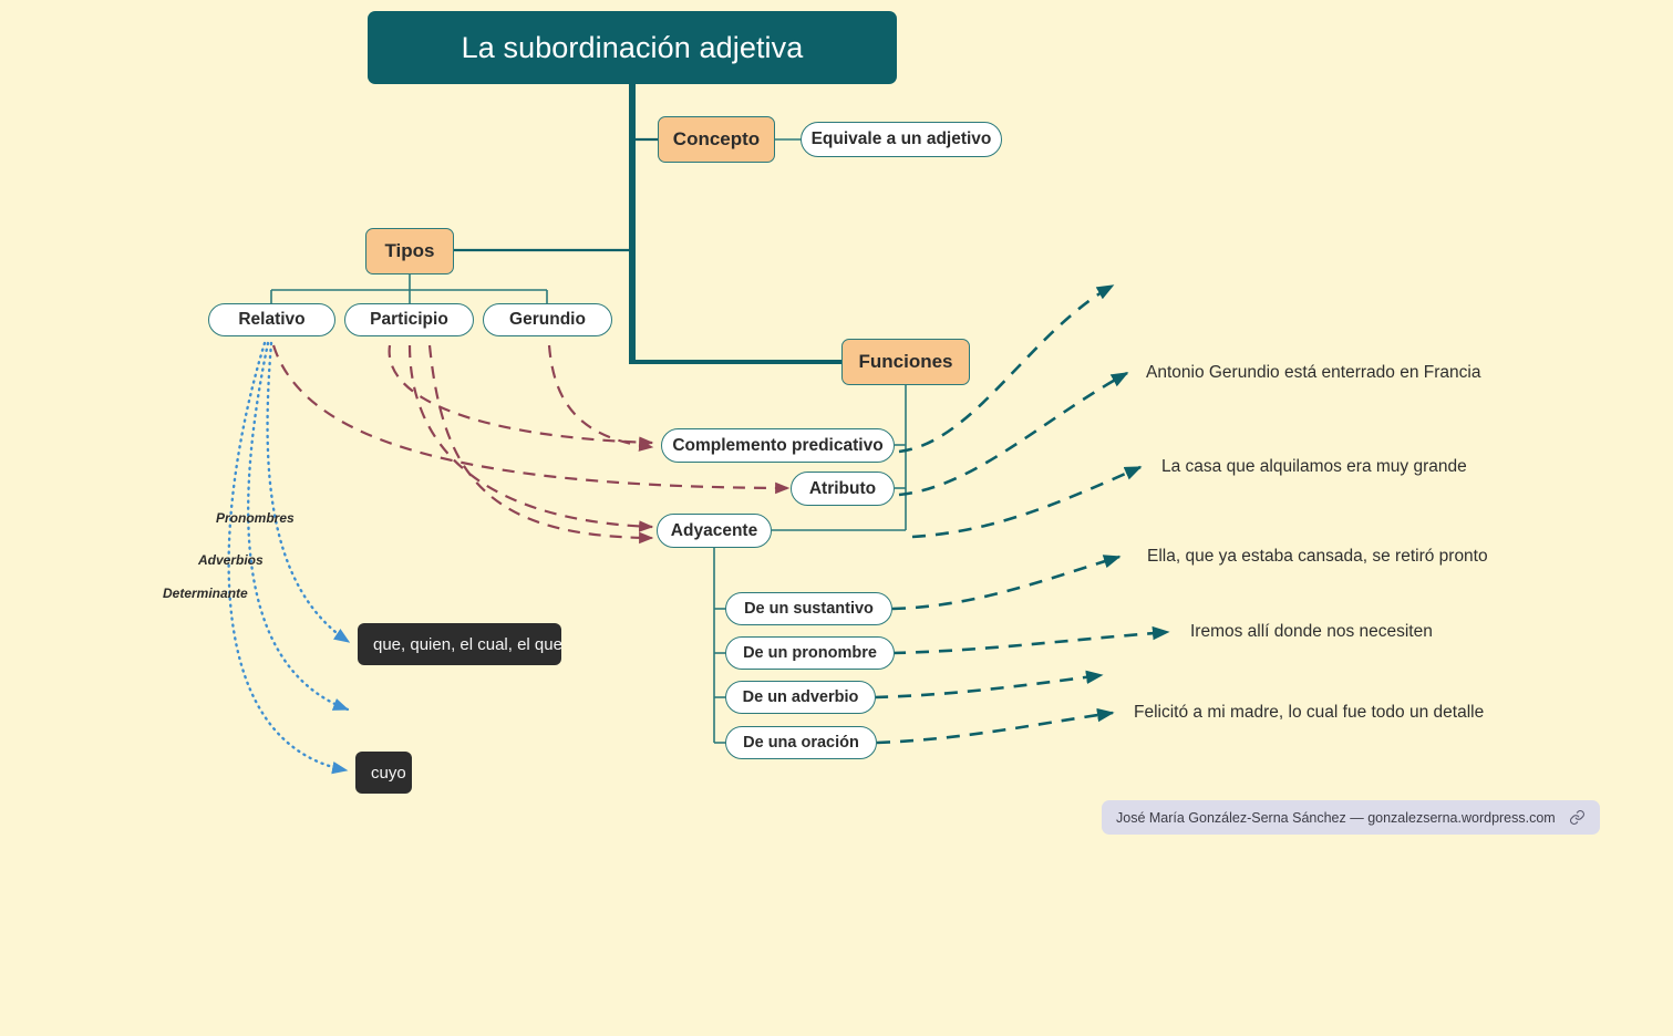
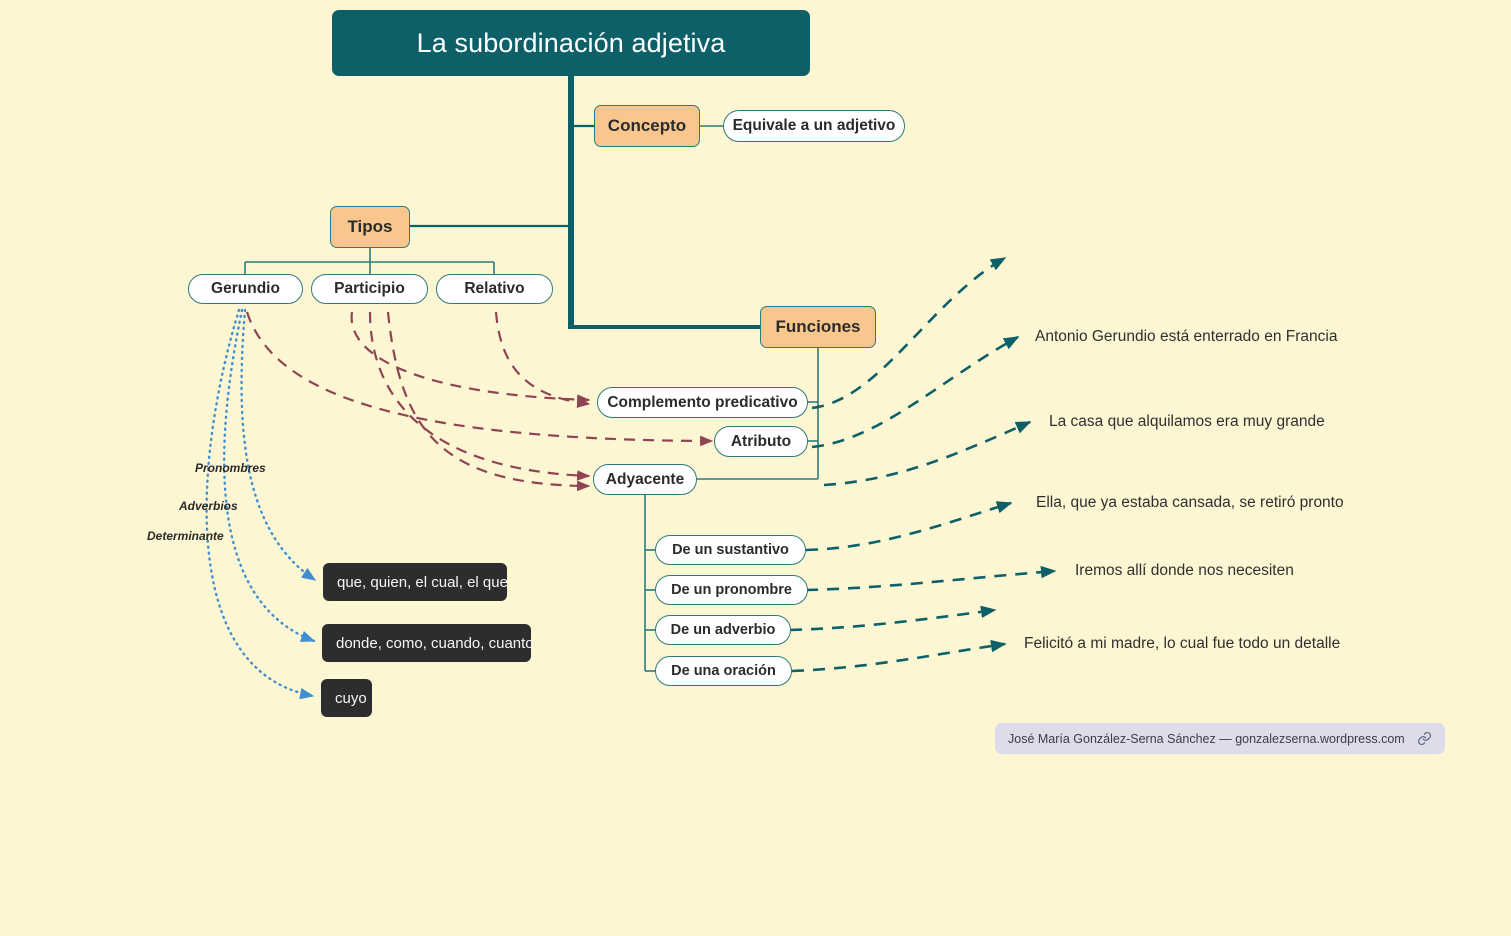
  La subordinación adjetiva
  Concepto
  Equivale a un adjetivo
  Tipos
- Relativo
+ Gerundio
  Participio
- Gerundio
+ Relativo
  Funciones
  Complemento predicativo
  Atributo
  Adyacente
  De un sustantivo
  De un pronombre
  De un adverbio
  De una oración
  que, quien, el cual, el que
+ donde, como, cuando, cuanto
  cuyo
  Pronombres
  Adverbios
  Determinante
  Antonio Gerundio está enterrado en Francia
  La casa que alquilamos era muy grande
  Ella, que ya estaba cansada, se retiró pronto
  Iremos allí donde nos necesiten
  Felicitó a mi madre, lo cual fue todo un detalle
  José María González-Serna Sánchez — gonzalezserna.wordpress.com
